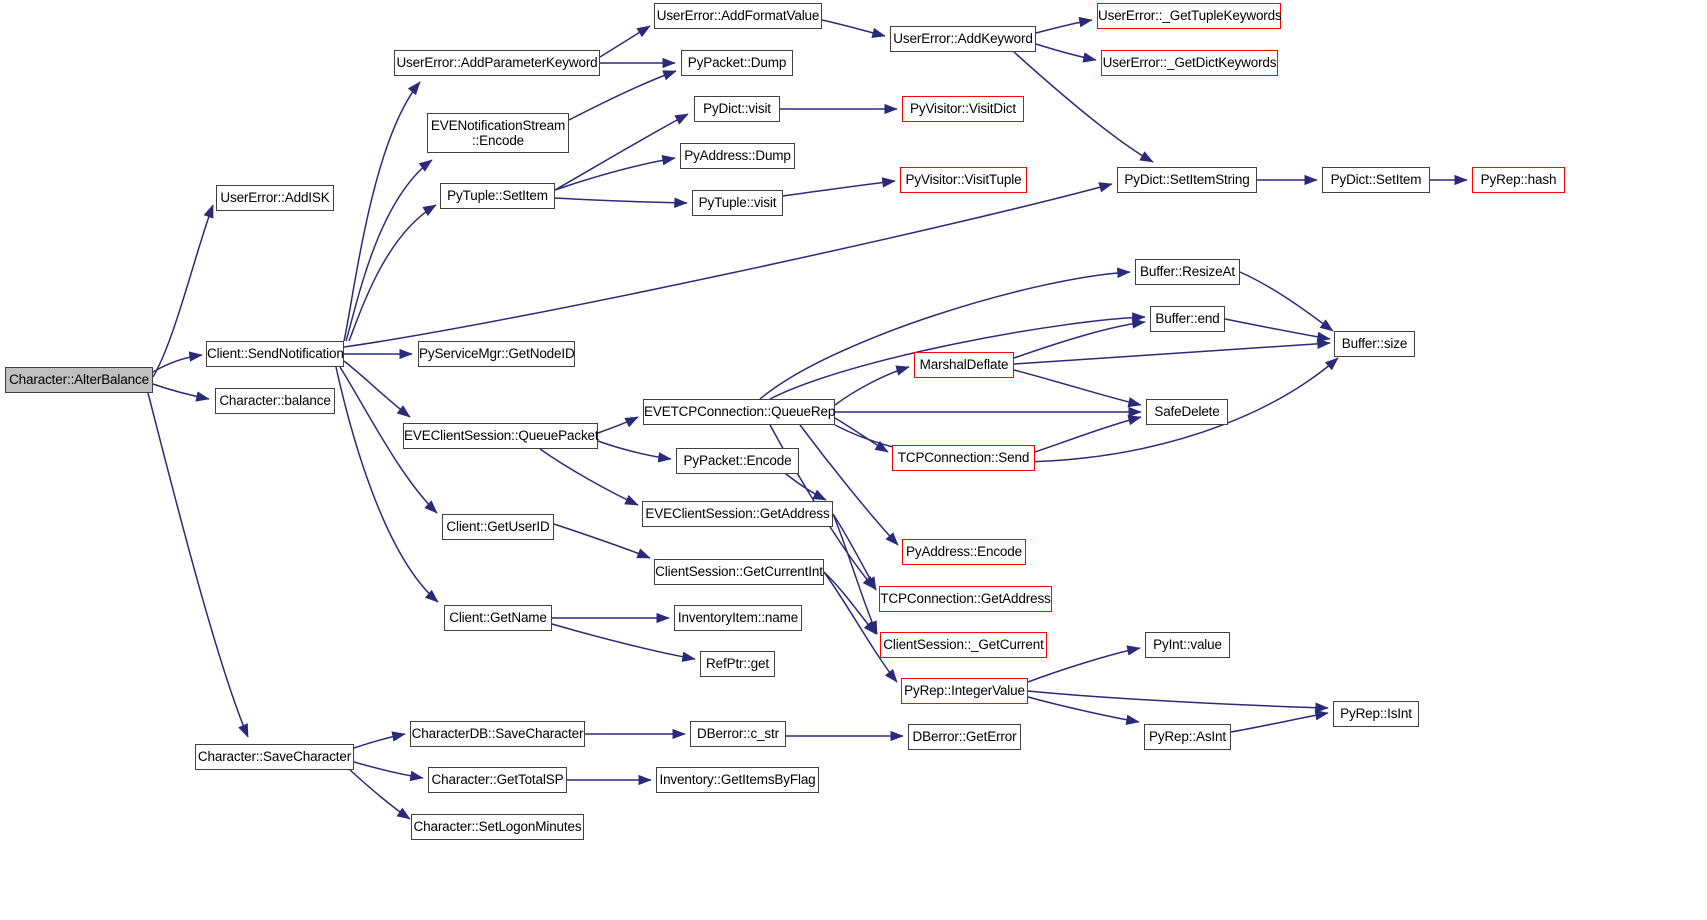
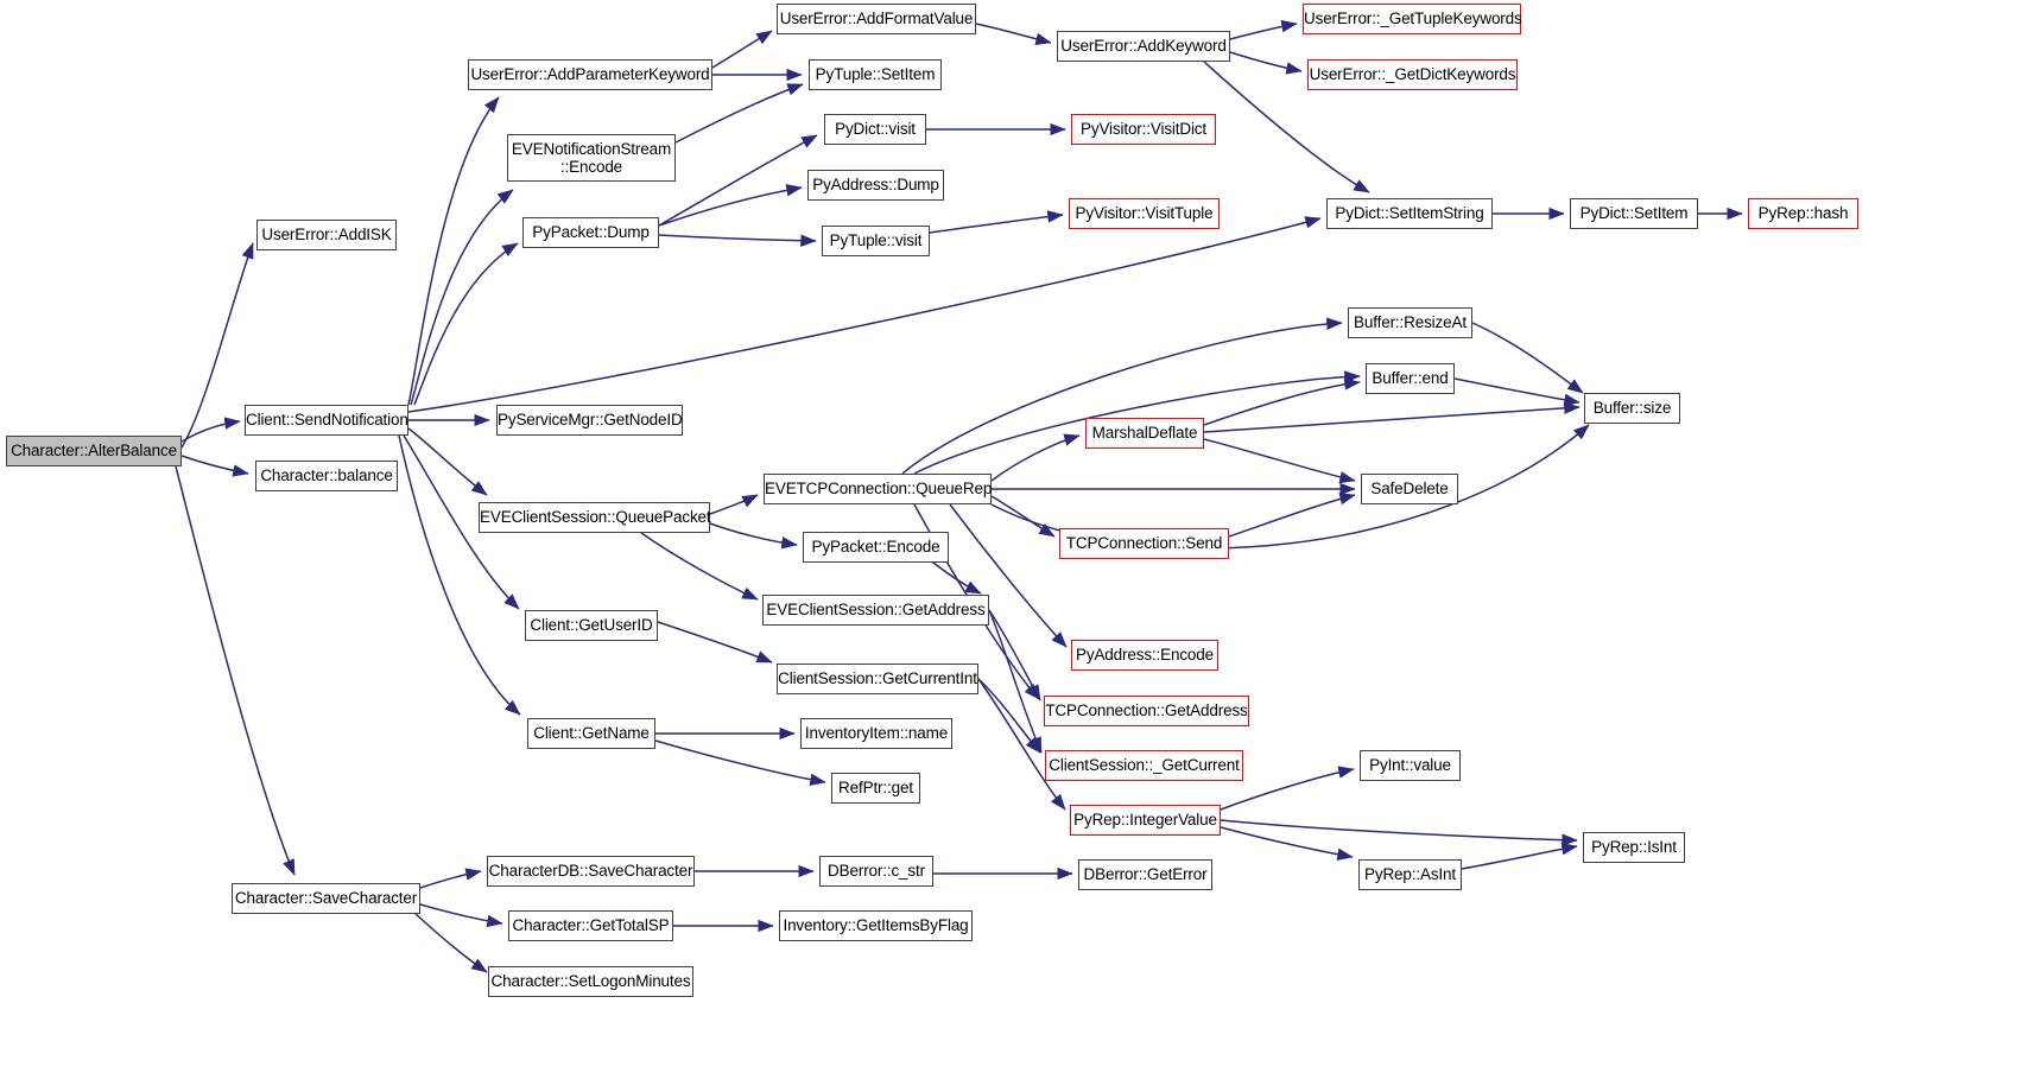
  Character::AlterBalance
  UserError::AddISK
  Client::SendNotification
  Character::balance
  Character::SaveCharacter
  UserError::AddParameterKeyword
  EVENotificationStream
  ::Encode
- PyTuple::SetItem
+ PyPacket::Dump
  PyServiceMgr::GetNodeID
  EVEClientSession::QueuePacket
  Client::GetUserID
  Client::GetName
  CharacterDB::SaveCharacter
  Character::GetTotalSP
  Character::SetLogonMinutes
  UserError::AddFormatValue
- PyPacket::Dump
+ PyTuple::SetItem
  PyDict::visit
  PyAddress::Dump
  PyTuple::visit
  EVETCPConnection::QueueRep
  PyPacket::Encode
  EVEClientSession::GetAddress
  ClientSession::GetCurrentInt
  InventoryItem::name
  RefPtr::get
  DBerror::c_str
  Inventory::GetItemsByFlag
  UserError::AddKeyword
  UserError::_GetTupleKeywords
  UserError::_GetDictKeywords
  PyVisitor::VisitDict
  PyVisitor::VisitTuple
  PyDict::SetItemString
  PyDict::SetItem
  PyRep::hash
  Buffer::ResizeAt
  Buffer::end
  Buffer::size
  MarshalDeflate
  SafeDelete
  TCPConnection::Send
  PyAddress::Encode
  TCPConnection::GetAddress
  ClientSession::_GetCurrent
  PyRep::IntegerValue
  PyInt::value
  PyRep::AsInt
  PyRep::IsInt
  DBerror::GetError
